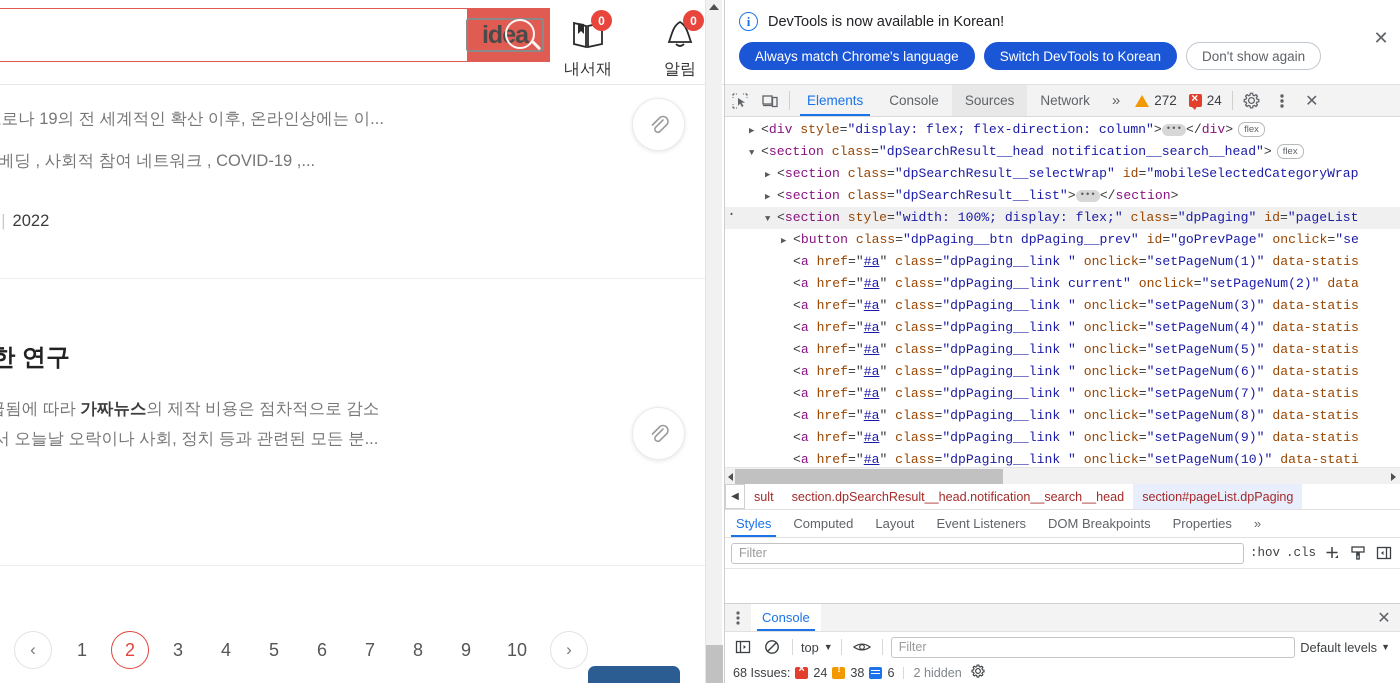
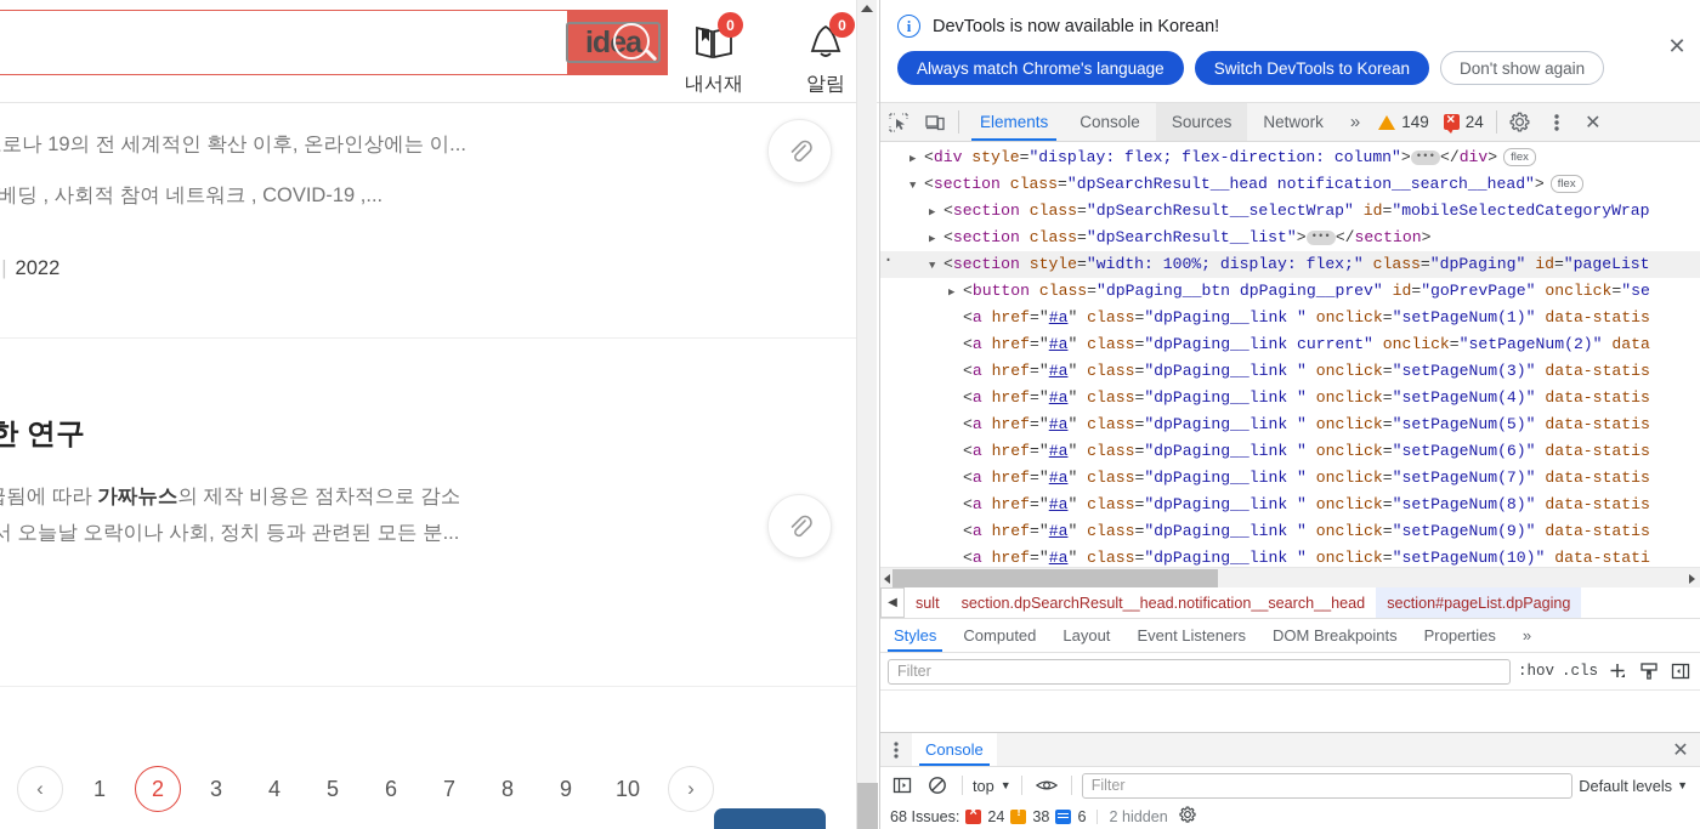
  0
  내서재
  0
  알림
  베딩 , 사회적 참여 네트워크 , COVID-19 ,...
  | 2022
  ‹
  1
  2
  3
  4
  5
  6
  7
  8
  9
  10
  ›
  i
  DevTools is now available in Korean!
  Always match Chrome's language
  Switch DevTools to Korean
  Don't show again
  ✕
  Elements
  Console
  Sources
  Network
  »
- 272
+ 149
  24
  ✕
  ▶ <div style="display: flex; flex-direction: column"> ••• </div> flex
  ▼ <section class="dpSearchResult__head notification__search__head"> flex
  ▶ <section class="dpSearchResult__selectWrap" id="mobileSelectedCategoryWrap
  ▶ <section class="dpSearchResult__list"> ••• </section>
  ▼ <section style="width: 100%; display: flex;" class="dpPaging" id="pageList
  ▶ <button class="dpPaging__btn dpPaging__prev" id="goPrevPage" onclick="se
  <a href="#a" class="dpPaging__link " onclick="setPageNum(1)" data-statis
  <a href="#a" class="dpPaging__link current" onclick="setPageNum(2)" data
  <a href="#a" class="dpPaging__link " onclick="setPageNum(3)" data-statis
  <a href="#a" class="dpPaging__link " onclick="setPageNum(4)" data-statis
  <a href="#a" class="dpPaging__link " onclick="setPageNum(5)" data-statis
  <a href="#a" class="dpPaging__link " onclick="setPageNum(6)" data-statis
  <a href="#a" class="dpPaging__link " onclick="setPageNum(7)" data-statis
  <a href="#a" class="dpPaging__link " onclick="setPageNum(8)" data-statis
  <a href="#a" class="dpPaging__link " onclick="setPageNum(9)" data-statis
  <a href="#a" class="dpPaging__link " onclick="setPageNum(10)" data-stati
  ◀
  sult
  section.dpSearchResult__head.notification__search__head
  section#pageList.dpPaging
  Styles
  Computed
  Layout
  Event Listeners
  DOM Breakpoints
  Properties
  »
  Filter
  :hov
  .cls
  Console
  ✕
  top
  ▼
  Filter
  Default levels
  ▼
  68 Issues:
  24
  38
  6
  2 hidden
